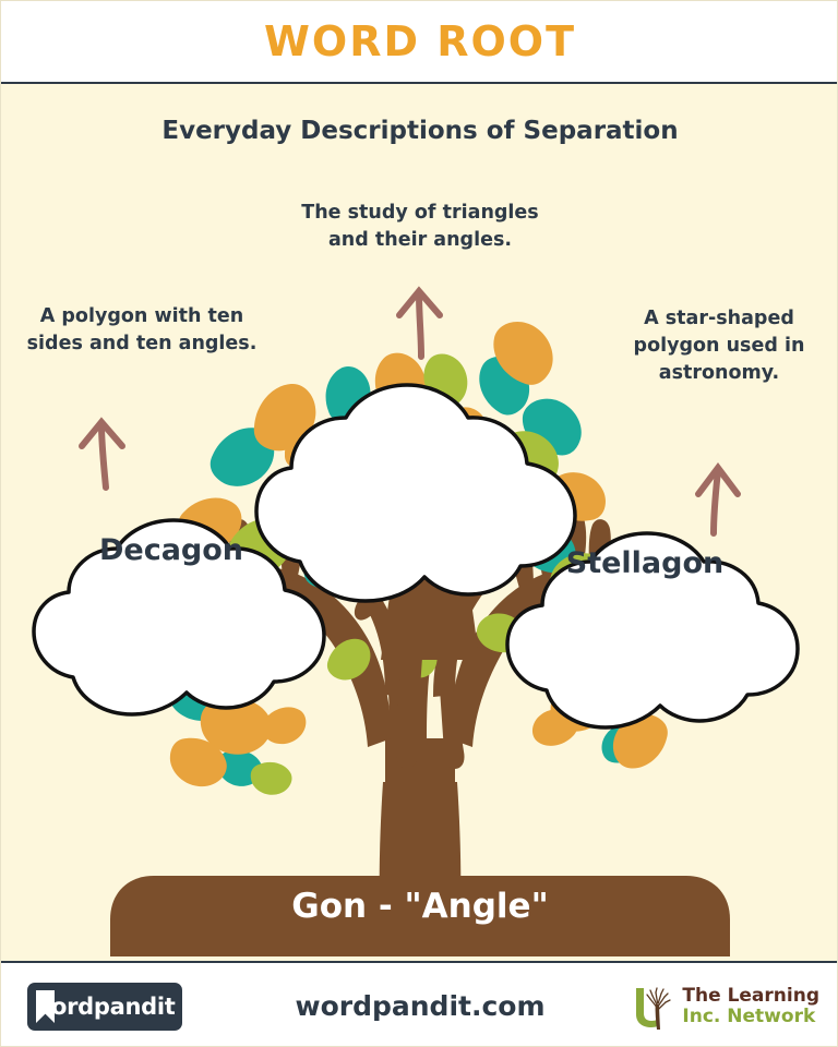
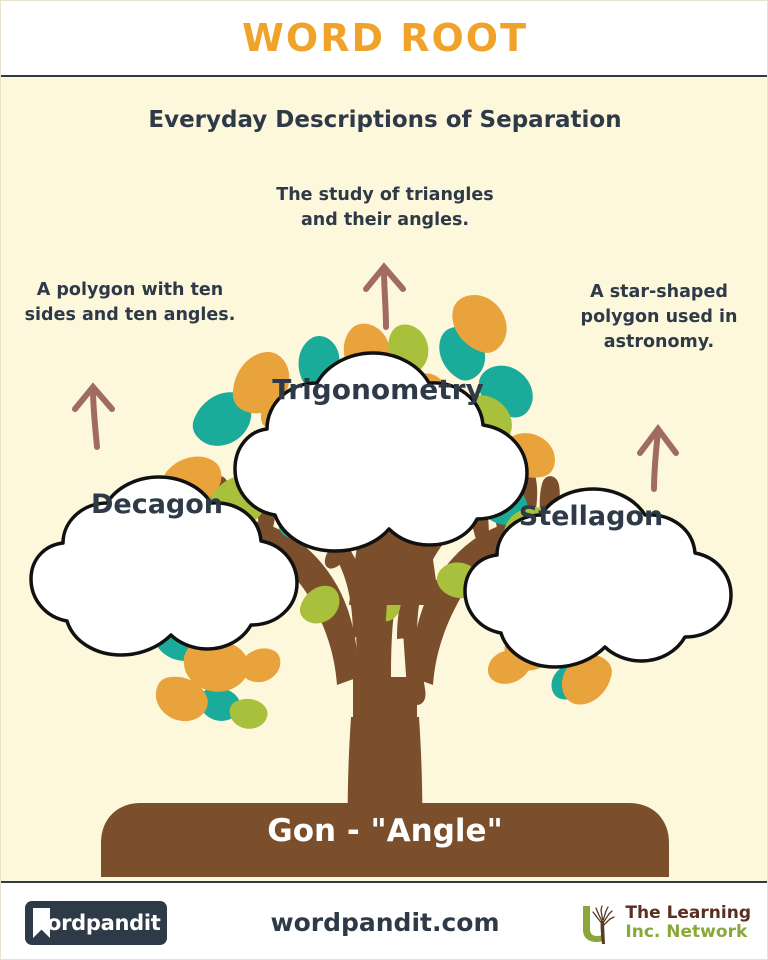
  WORD ROOT
  Everyday Descriptions of Separation
  The study of triangles
  and their angles.
  A polygon with ten
  sides and ten angles.
  A star-shaped
  polygon used in
  astronomy.
+ Trigonometry
  Decagon
  Stellagon
  Gon - "Angle"
  wordpandit.com
  ordpandit
  The Learning
  Inc. Network
